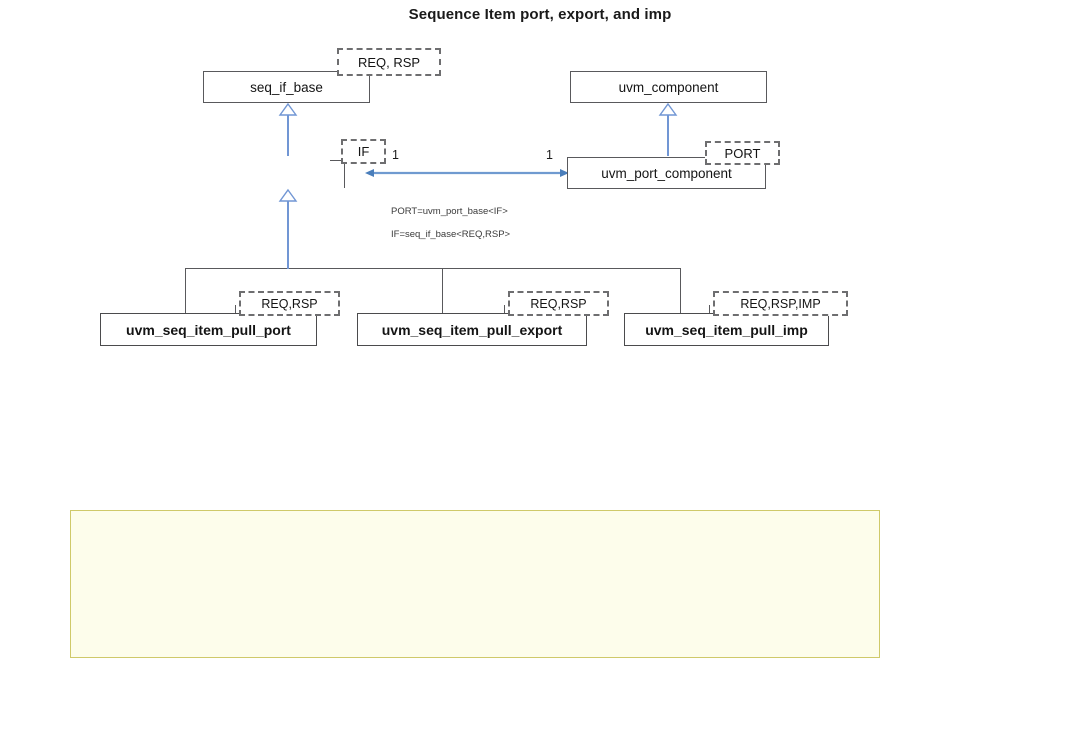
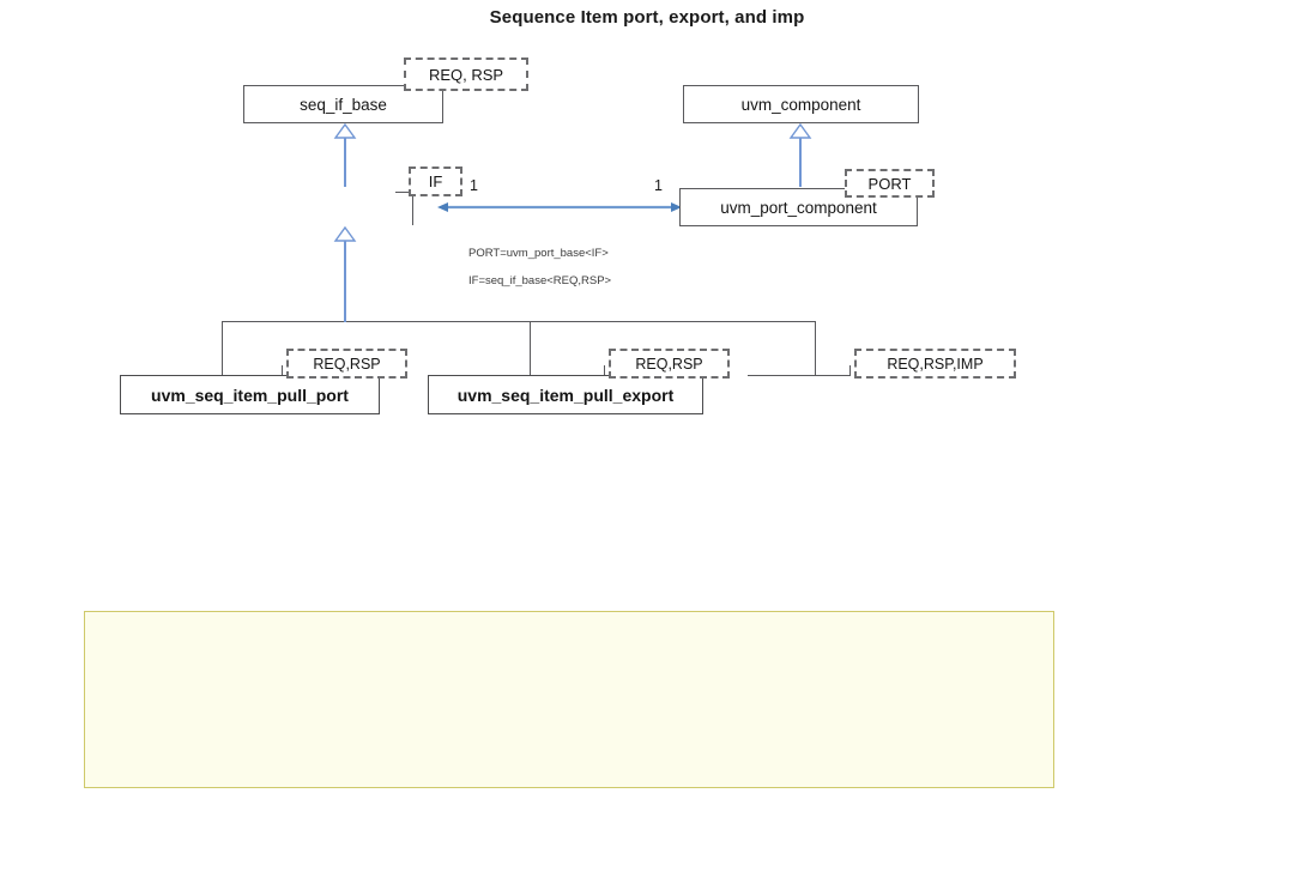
  Sequence Item port, export, and imp
  seq_if_base
  REQ, RSP
  uvm_component
  IF
  uvm_port_component
  PORT
  1
  1
  PORT=uvm_port_base<IF>
  IF=seq_if_base<REQ,RSP>
  uvm_seq_item_pull_port
  REQ,RSP
  uvm_seq_item_pull_export
  REQ,RSP
- uvm_seq_item_pull_imp
  REQ,RSP,IMP
